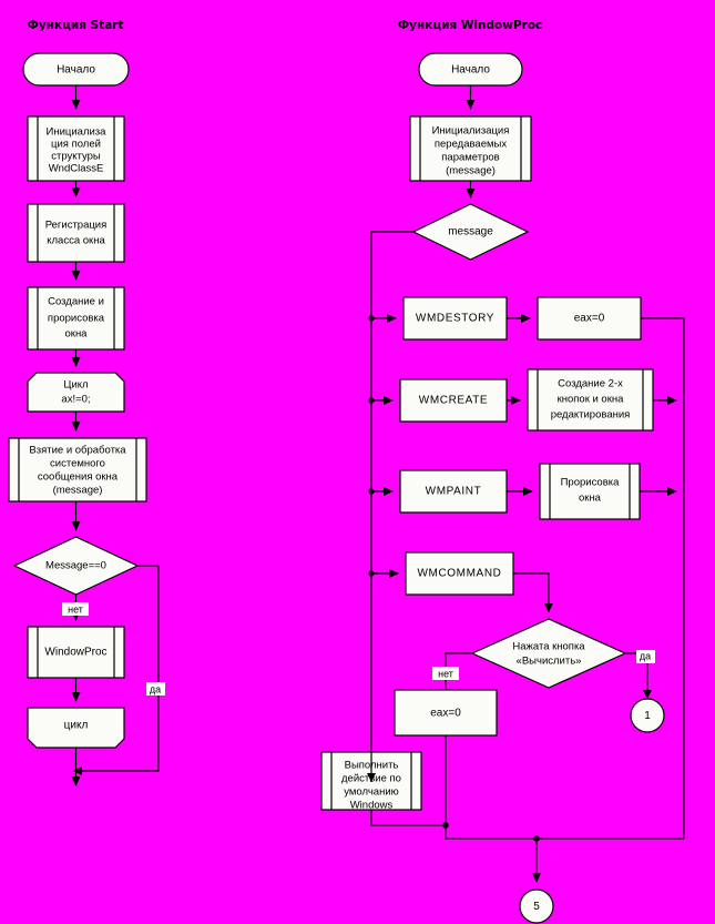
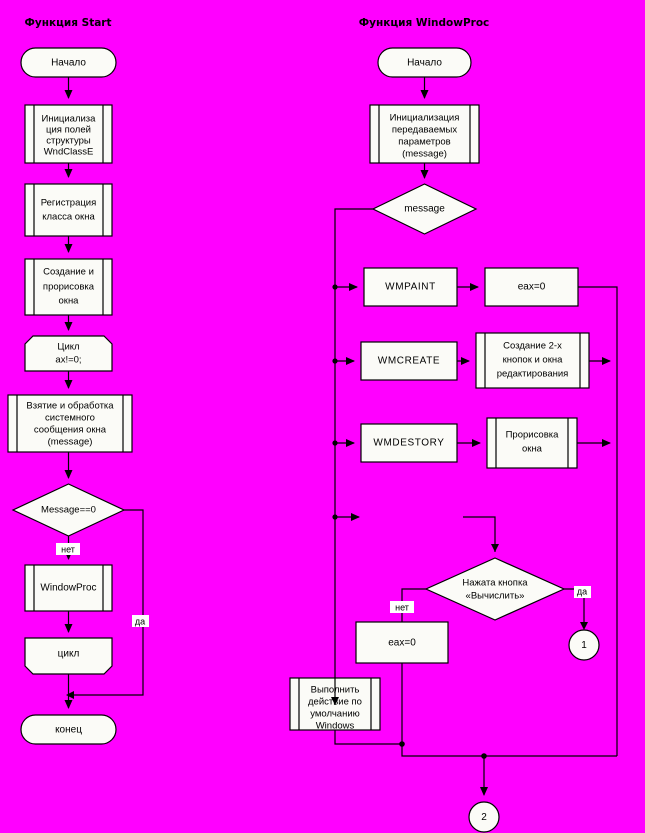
  Функция Start
  Функция WindowProc
  Начало
  Инициализа
  ция полей
  структуры
  WndClassE
  Регистрация
  класса окна
  Создание и
  прорисовка
  окна
  Цикл
  ax!=0;
  Взятие и обработка
  системного
  сообщения окна
  (message)
  Message==0
  WindowProc
  цикл
+ конец
  нет
  да
  Начало
  Инициализация
  передаваемых
  параметров
  (message)
  message
- WMDESTORY
+ WMPAINT
  eax=0
  WMCREATE
  Создание 2-х
  кнопок и окна
  редактирования
- WMPAINT
+ WMDESTORY
  Прорисовка
  окна
- WMCOMMAND
  Нажата кнопка
  «Вычислить»
  eax=0
  Выполнить
  дейстие по
  умолчанию
  Windows
  1
- 5
+ 2
  нет
  да
